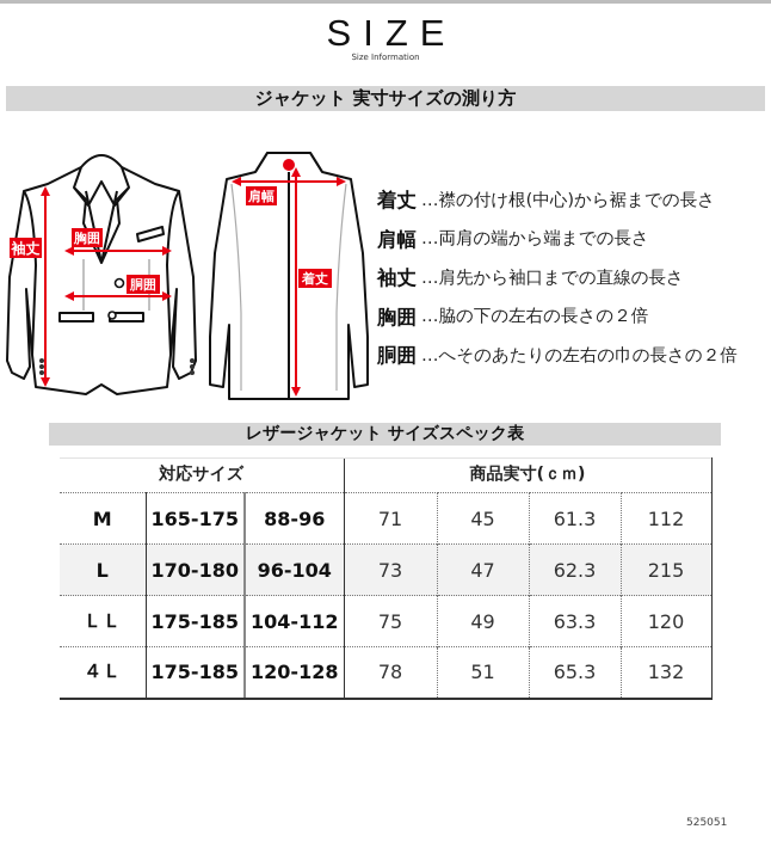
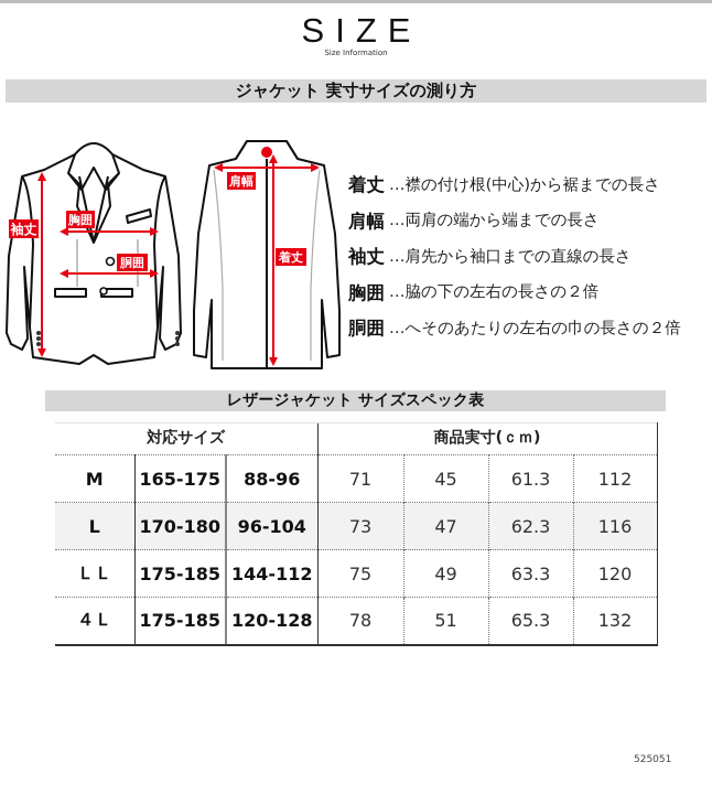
  SIZE
  Size Information
  ジャケット 実寸サイズの測り方
  袖丈
  胸囲
  胴囲
  肩幅
  着丈
  着丈
  …襟の付け根(中心)から裾までの長さ
  肩幅
  …両肩の端から端までの長さ
  袖丈
  …肩先から袖口までの直線の長さ
  胸囲
  …脇の下の左右の長さの２倍
  胴囲
  …へそのあたりの左右の巾の長さの２倍
  レザージャケット サイズスペック表
  対応サイズ	商品実寸(ｃｍ)
  M	165-175	88-96	71	45	61.3	112
- L	170-180	96-104	73	47	62.3	215
+ L	170-180	96-104	73	47	62.3	116
- ＬＬ	175-185	104-112	75	49	63.3	120
+ ＬＬ	175-185	144-112	75	49	63.3	120
  ４Ｌ	175-185	120-128	78	51	65.3	132
  525051
